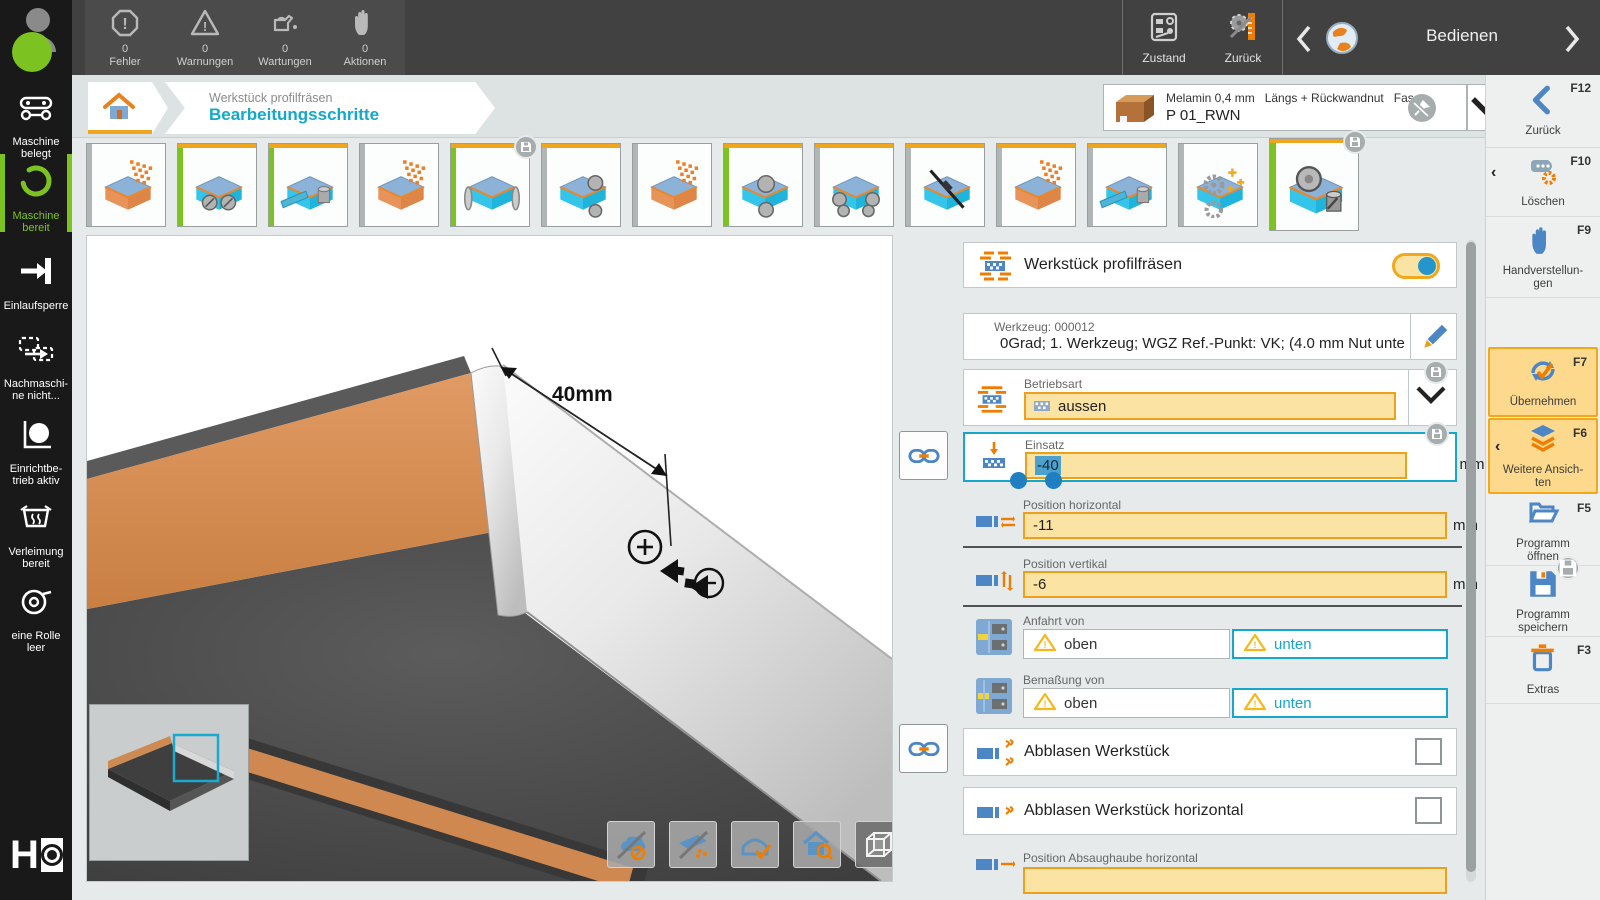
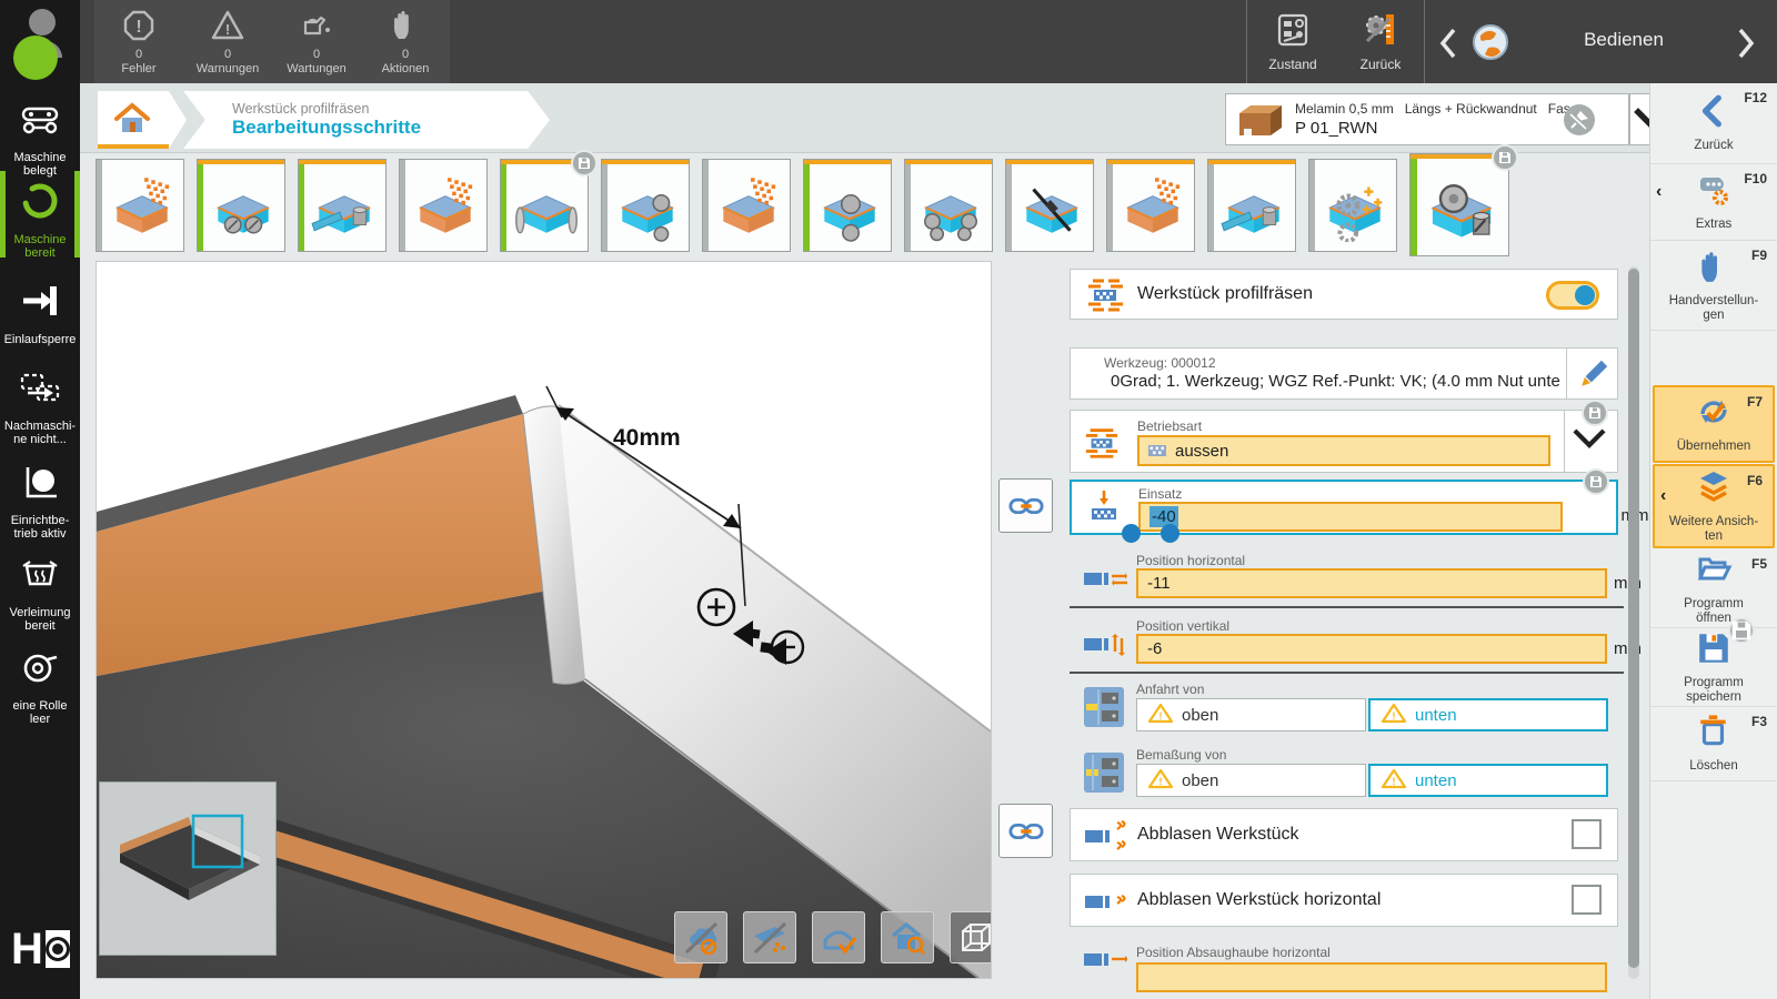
  !
  0
  Fehler
  !
  0
  Warnungen
  0
  Wartungen
  0
  Aktionen
  Zustand
  Zurück
  Bedienen
  Maschine
  belegt
  Maschine
  bereit
  Einlaufsperre
  Nachmaschi-
  ne nicht...
  Einrichtbe-
  trieb aktiv
  Verleimung
  bereit
  eine Rolle
  leer
  H
  Werkstück profilfräsen
  Bearbeitungsschritte
- Melamin 0,4 mm
+ Melamin 0,5 mm
  Längs + Rückwandnut
  P 01_RWN
  40mm
  Werkstück profilfräsen
  Werkzeug: 000012
  0Grad; 1. Werkzeug; WGZ Ref.-Punkt: VK; (4.0 mm Nut unte
  Betriebsart
  aussen
  Einsatz
  -40
  Position horizontal
  -11
  Position vertikal
  -6
  Anfahrt von
  !
  oben
  !
  unten
  Bemaßung von
  !
  oben
  !
  unten
  Abblasen Werkstück
  Abblasen Werkstück horizontal
  Position Absaughaube horizontal
  F12
  Zurück
  ‹
  F10
- Löschen
+ Extras
  F9
  Handverstellun-
  gen
  F7
  Übernehmen
  ‹
  F6
  Weitere Ansich-
  ten
  F5
  Programm
  öffnen
  Programm
  speichern
  F3
- Extras
+ Löschen
